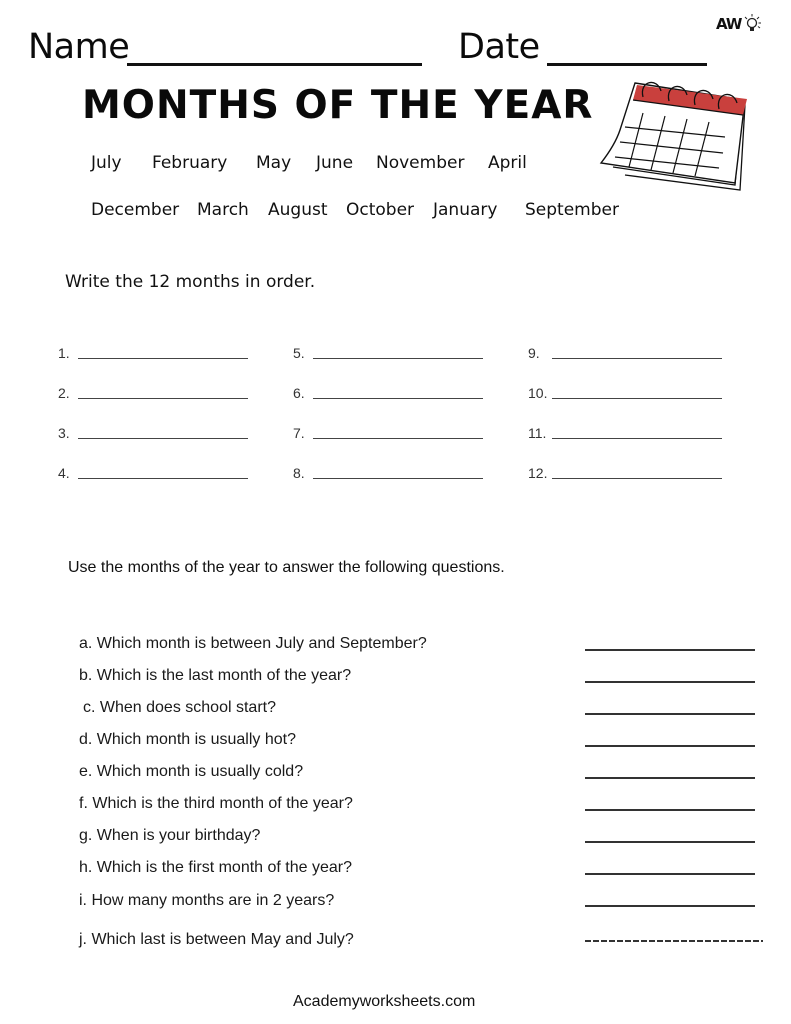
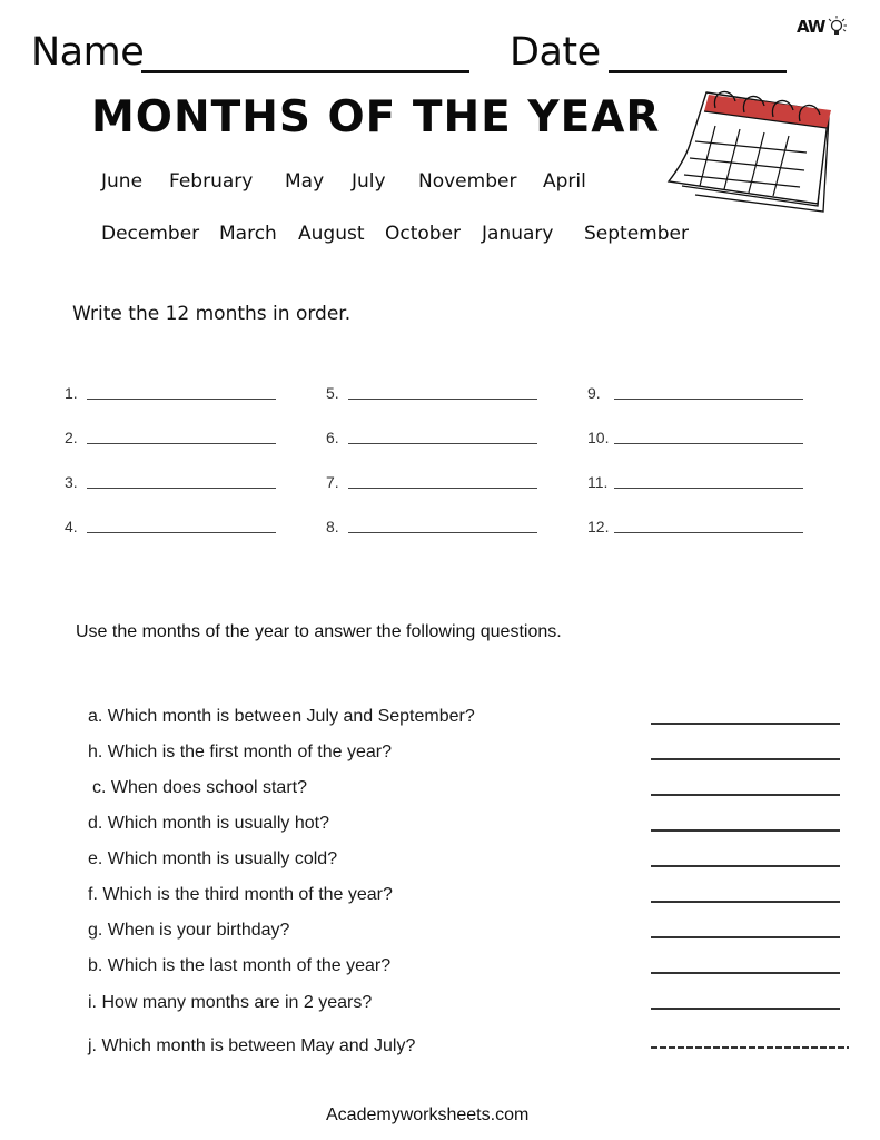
  AW
  Name
  Date
  MONTHS OF THE YEAR
- July
+ June
  February
  May
- June
+ July
  November
  April
  December
  March
  August
  October
  January
  September
  Write the 12 months in order.
  1.
  2.
  3.
  4.
  5.
  6.
  7.
  8.
  9.
  10.
  11.
  12.
  Use the months of the year to answer the following questions.
  a. Which month is between July and September?
- b. Which is the last month of the year?
+ h. Which is the first month of the year?
  c. When does school start?
  d. Which month is usually hot?
  e. Which month is usually cold?
  f. Which is the third month of the year?
  g. When is your birthday?
- h. Which is the first month of the year?
+ b. Which is the last month of the year?
  i. How many months are in 2 years?
- j. Which last is between May and July?
+ j. Which month is between May and July?
  Academyworksheets.com
